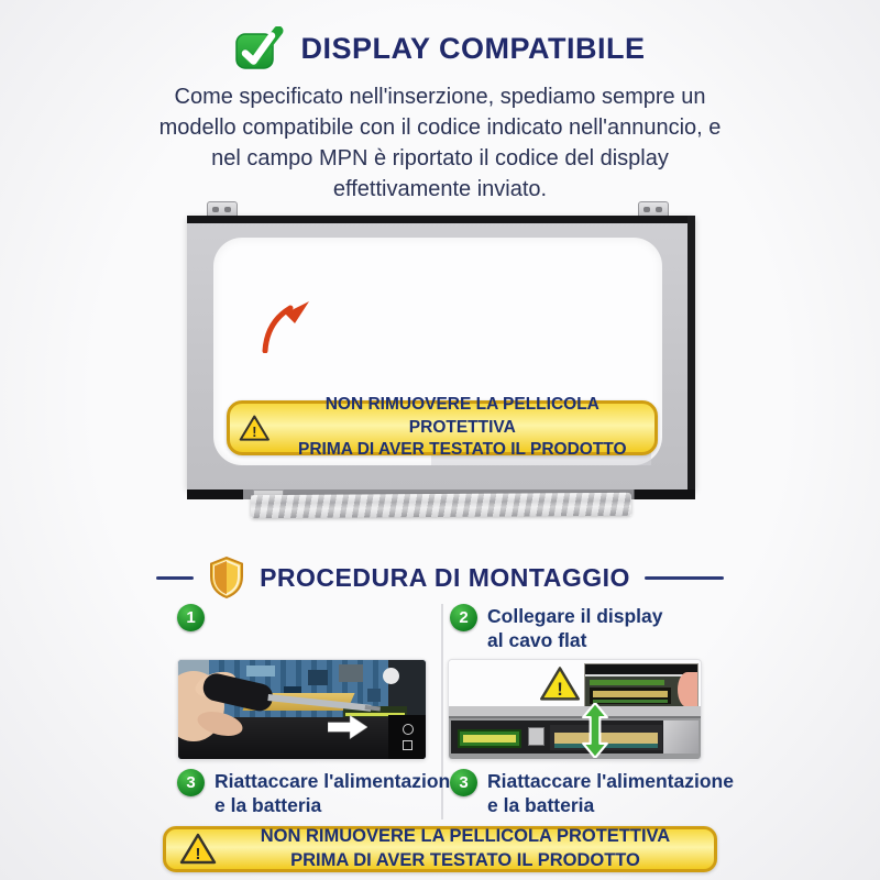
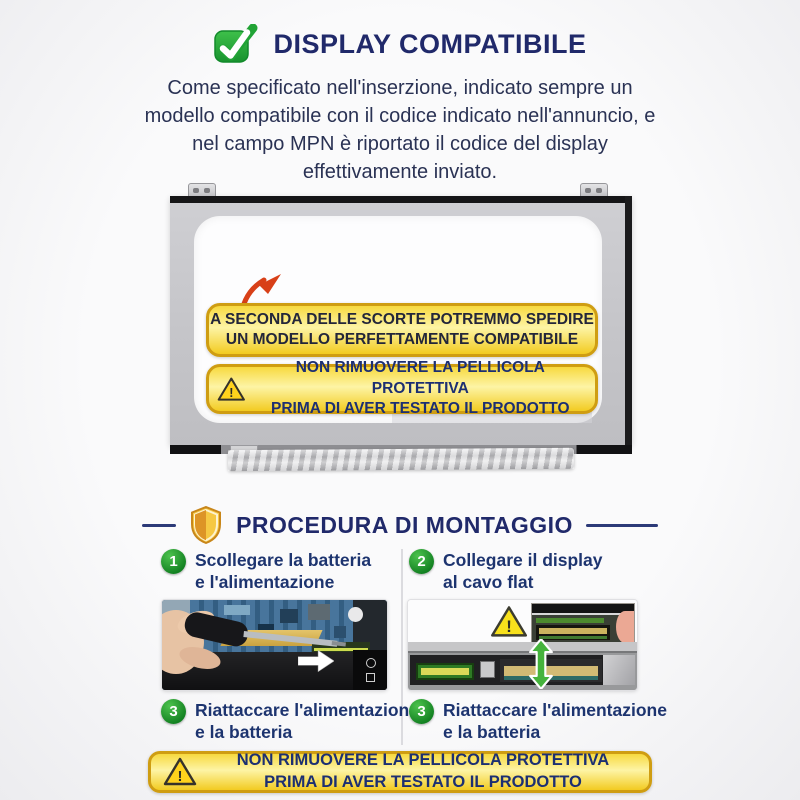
  DISPLAY COMPATIBILE
- Come specificato nell'inserzione, spediamo sempre un modello compatibile con il codice indicato nell'annuncio, e nel campo MPN è riportato il codice del display effettivamente inviato.
+ Come specificato nell'inserzione, indicato sempre un modello compatibile con il codice indicato nell'annuncio, e nel campo MPN è riportato il codice del display effettivamente inviato.
+ A SECONDA DELLE SCORTE POTREMMO SPEDIRE
+ UN MODELLO PERFETTAMENTE COMPATIBILE
  !
  NON RIMUOVERE LA PELLICOLA PROTETTIVA
  PRIMA DI AVER TESTATO IL PRODOTTO
  PROCEDURA DI MONTAGGIO
  1
+ Scollegare la batteria
+ e l'alimentazione
  2
  Collegare il display
  al cavo flat
  !
  3
  Riattaccare l'alimentazion
  e la batteria
  3
  Riattaccare l'alimentazione
  e la batteria
  !
  NON RIMUOVERE LA PELLICOLA PROTETTIVA
  PRIMA DI AVER TESTATO IL PRODOTTO
